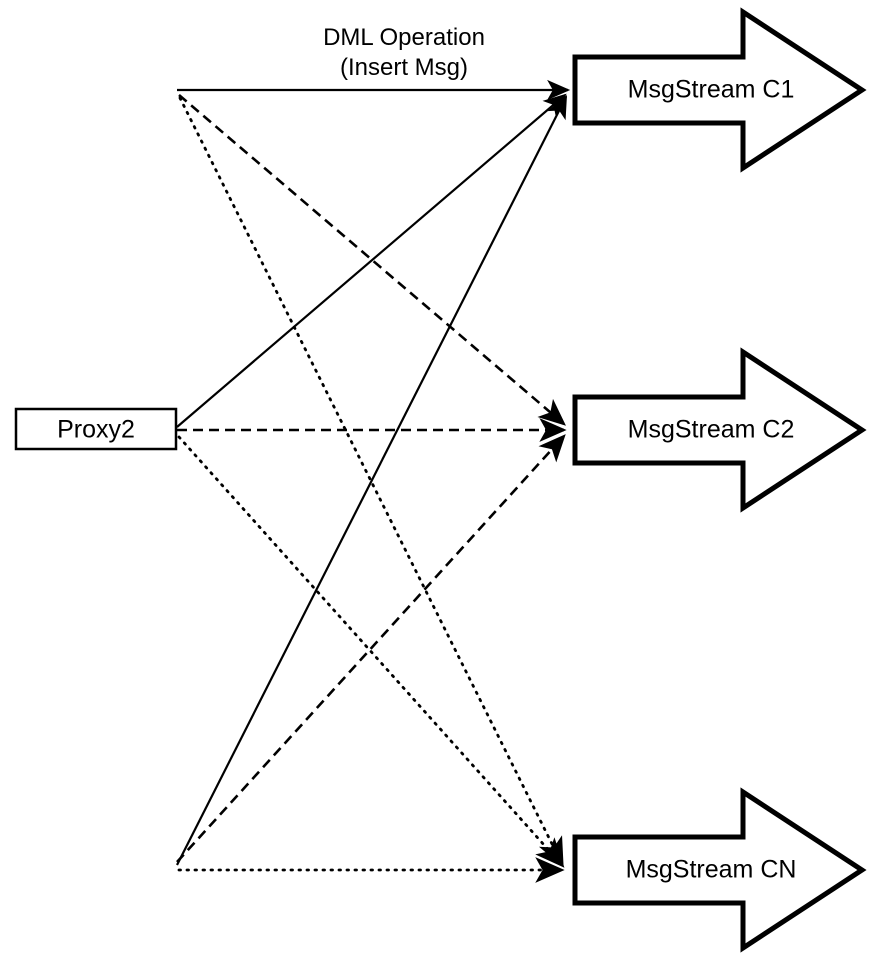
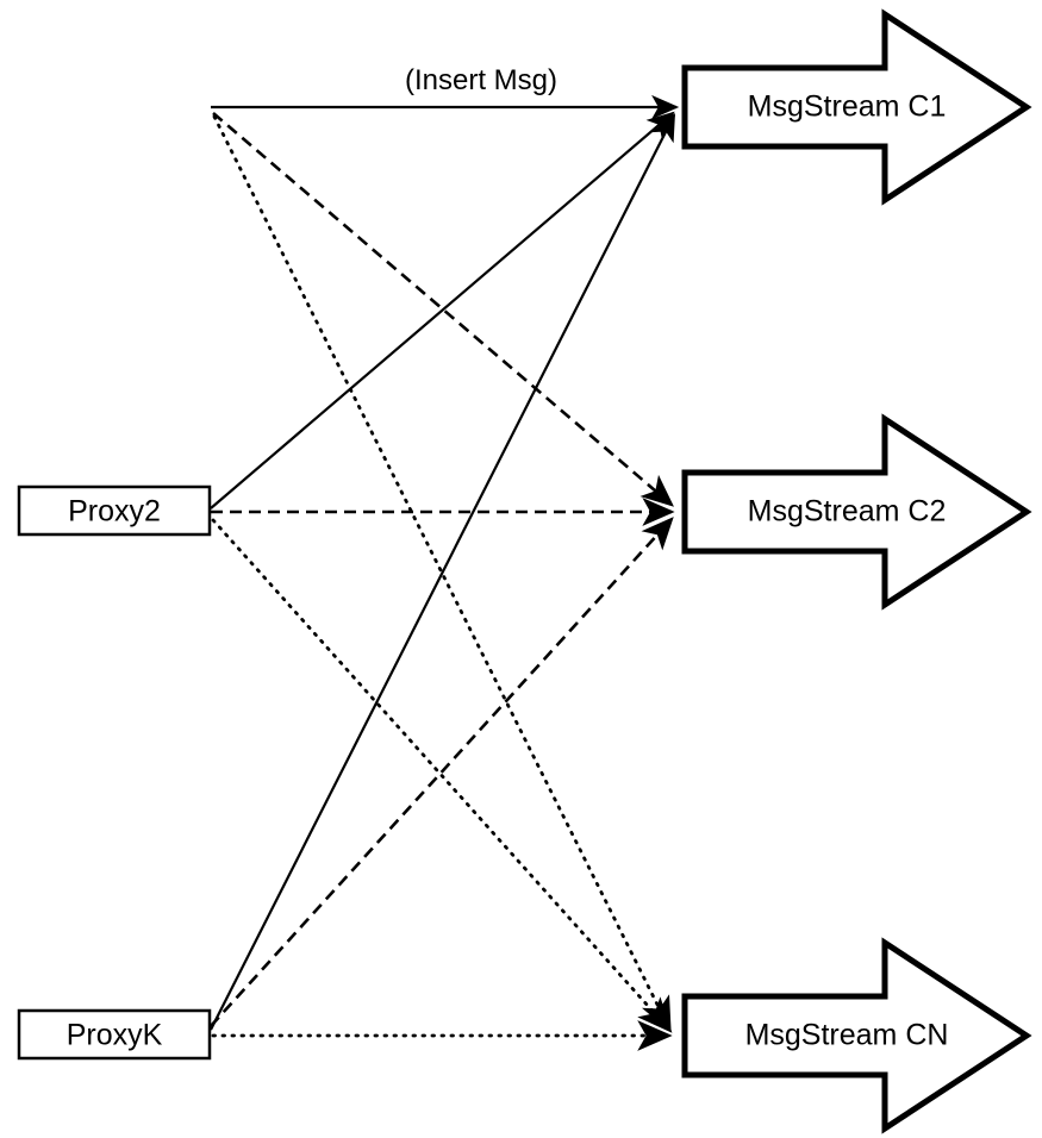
- DML Operation
  (Insert Msg)
  Proxy2
+ ProxyK
  MsgStream C1
  MsgStream C2
  MsgStream CN
